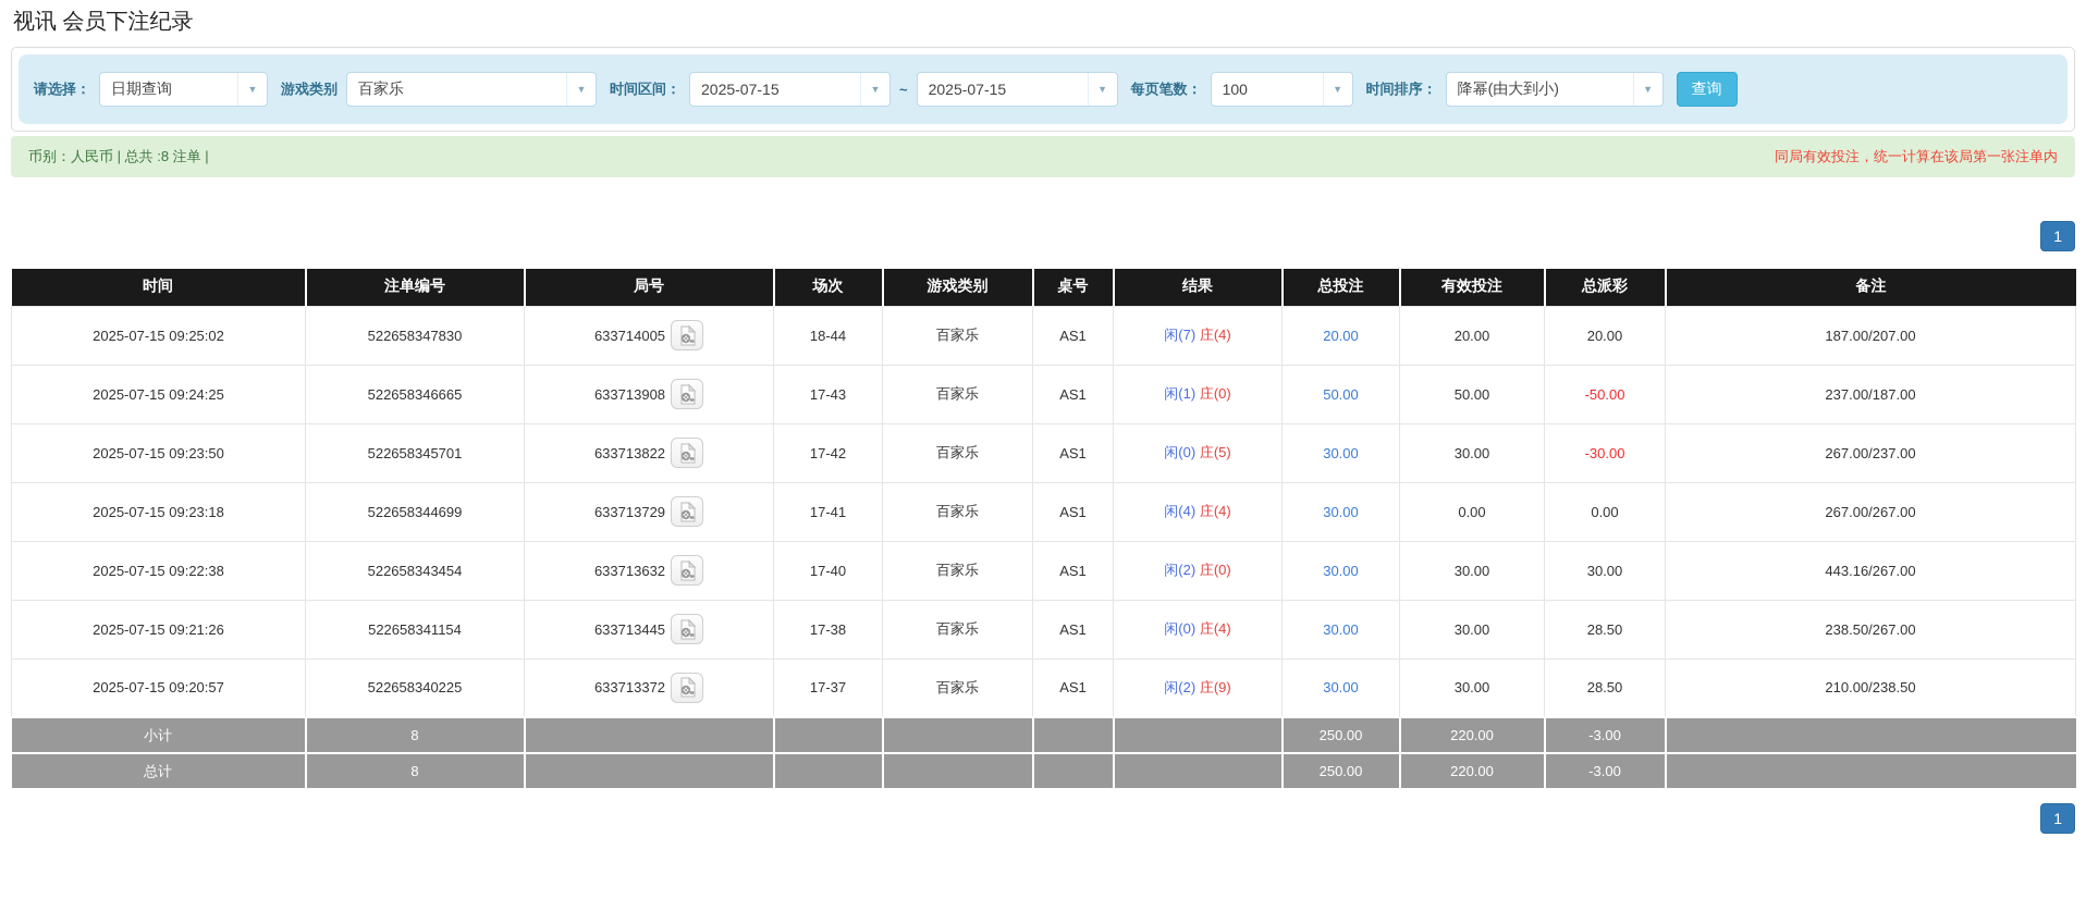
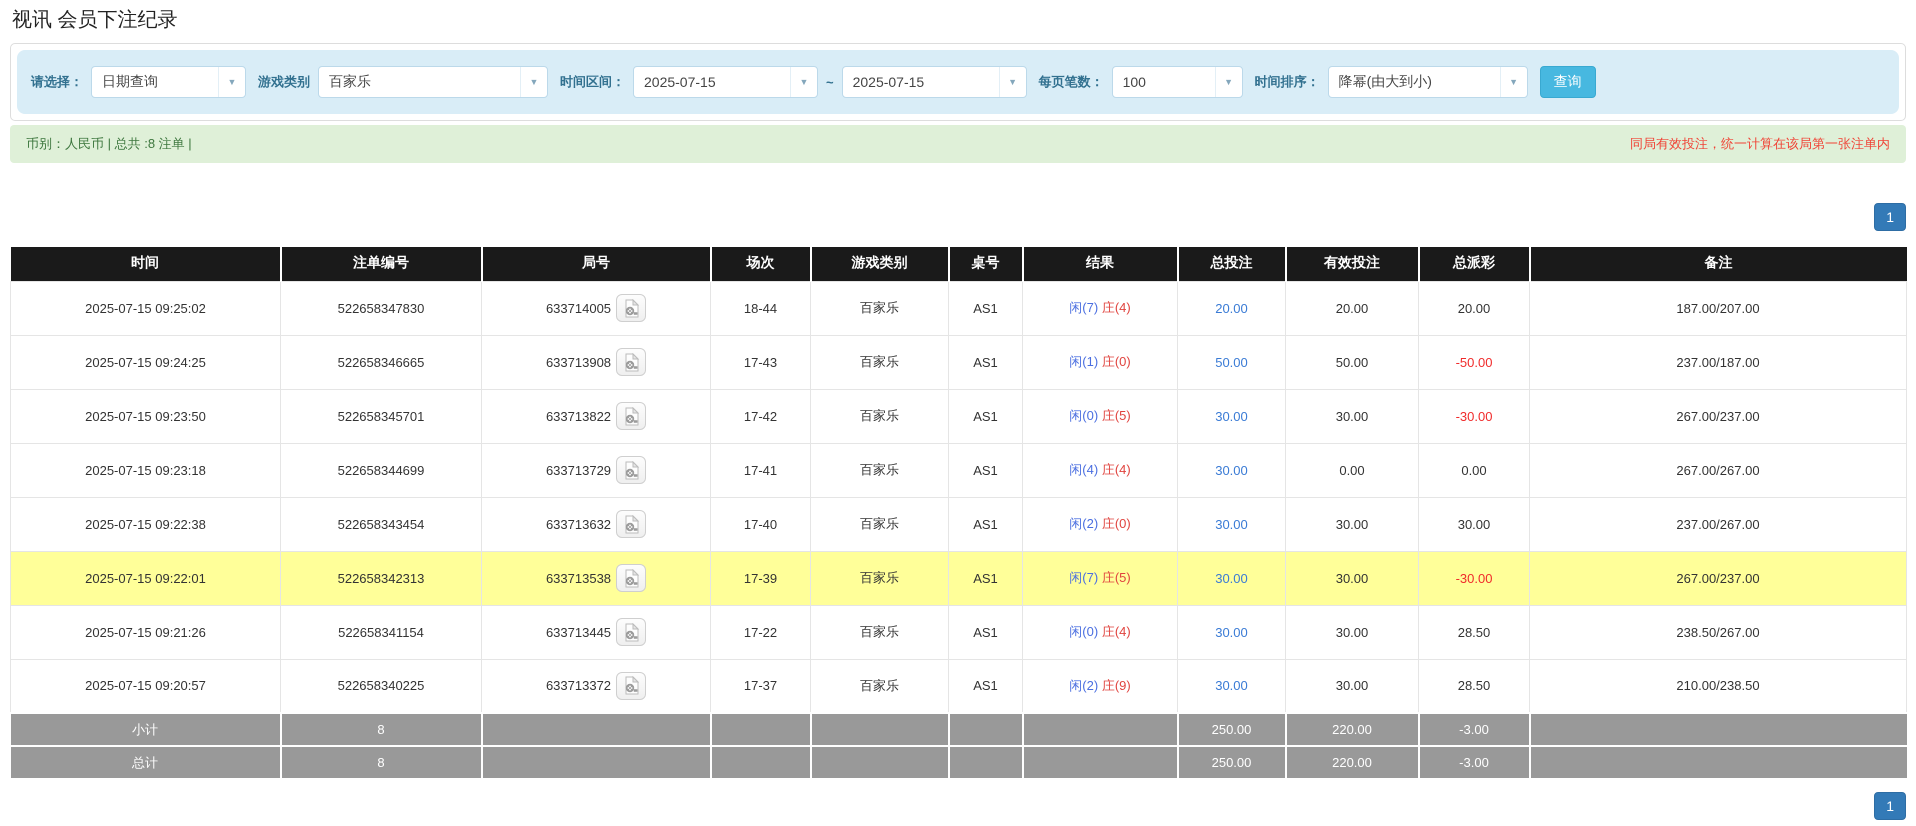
  视讯 会员下注纪录
  请选择：
  日期查询
  ▼
  游戏类别
  百家乐
  ▼
  时间区间：
  2025-07-15
  ▼
  ~
  2025-07-15
  ▼
  每页笔数：
  100
  ▼
  时间排序：
  降幂(由大到小)
  ▼
  查询
  币别：人民币 | 总共 :8 注单 |
  同局有效投注，统一计算在该局第一张注单内
  1
  时间	注单编号	局号	场次	游戏类别	桌号	结果	总投注	有效投注	总派彩	备注
  2025-07-15 09:25:02	522658347830	633714005	18-44	百家乐	AS1	闲(7) 庄(4)	20.00	20.00	20.00	187.00/207.00
  2025-07-15 09:24:25	522658346665	633713908	17-43	百家乐	AS1	闲(1) 庄(0)	50.00	50.00	-50.00	237.00/187.00
  2025-07-15 09:23:50	522658345701	633713822	17-42	百家乐	AS1	闲(0) 庄(5)	30.00	30.00	-30.00	267.00/237.00
  2025-07-15 09:23:18	522658344699	633713729	17-41	百家乐	AS1	闲(4) 庄(4)	30.00	0.00	0.00	267.00/267.00
- 2025-07-15 09:22:38	522658343454	633713632	17-40	百家乐	AS1	闲(2) 庄(0)	30.00	30.00	30.00	443.16/267.00
+ 2025-07-15 09:22:38	522658343454	633713632	17-40	百家乐	AS1	闲(2) 庄(0)	30.00	30.00	30.00	237.00/267.00
+ 2025-07-15 09:22:01	522658342313	633713538	17-39	百家乐	AS1	闲(7) 庄(5)	30.00	30.00	-30.00	267.00/237.00
- 2025-07-15 09:21:26	522658341154	633713445	17-38	百家乐	AS1	闲(0) 庄(4)	30.00	30.00	28.50	238.50/267.00
+ 2025-07-15 09:21:26	522658341154	633713445	17-22	百家乐	AS1	闲(0) 庄(4)	30.00	30.00	28.50	238.50/267.00
  2025-07-15 09:20:57	522658340225	633713372	17-37	百家乐	AS1	闲(2) 庄(9)	30.00	30.00	28.50	210.00/238.50
  小计	8						250.00	220.00	-3.00
  总计	8						250.00	220.00	-3.00
  1
